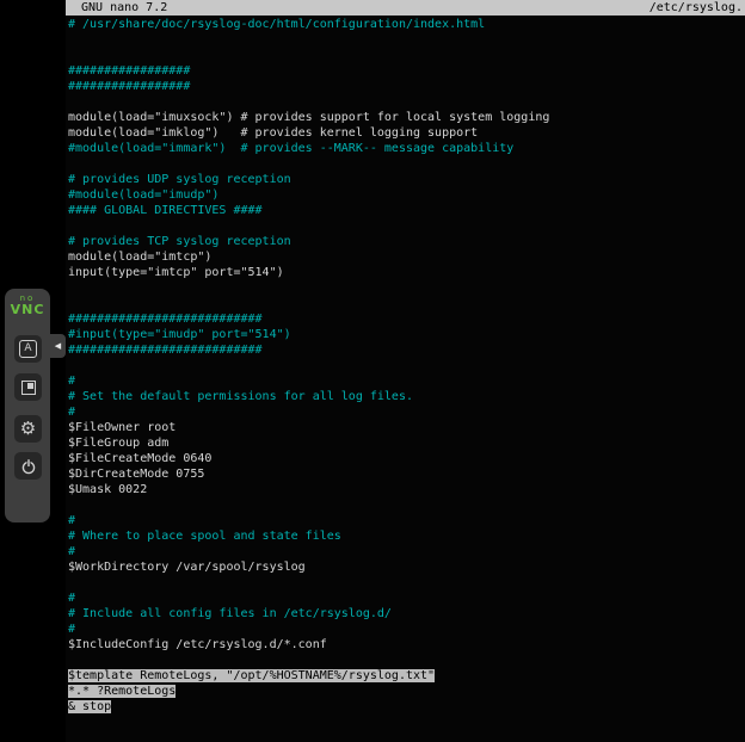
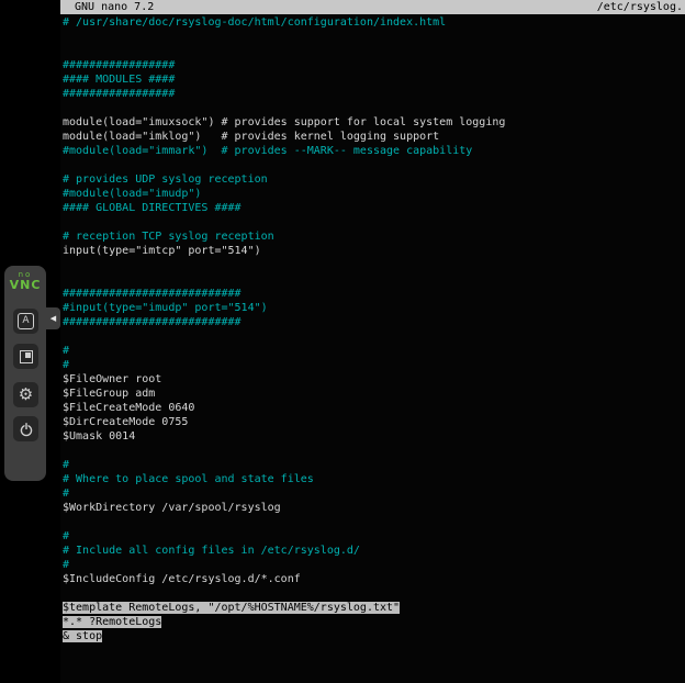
  no
  VNC
  A
  ⚙
  ◀
  GNU nano 7.2
  /etc/rsyslog.
  # /usr/share/doc/rsyslog-doc/html/configuration/index.html
  #################
+ #### MODULES ####
  #################
  module(load="imuxsock") # provides support for local system logging
  module(load="imklog") # provides kernel logging support
  #module(load="immark") # provides --MARK-- message capability
  # provides UDP syslog reception
  #module(load="imudp")
  #### GLOBAL DIRECTIVES ####
- # provides TCP syslog reception
+ # reception TCP syslog reception
- module(load="imtcp")
  input(type="imtcp" port="514")
  ###########################
  #input(type="imudp" port="514")
  ###########################
  #
- # Set the default permissions for all log files.
  #
  $FileOwner root
  $FileGroup adm
  $FileCreateMode 0640
  $DirCreateMode 0755
- $Umask 0022
+ $Umask 0014
  #
  # Where to place spool and state files
  #
  $WorkDirectory /var/spool/rsyslog
  #
  # Include all config files in /etc/rsyslog.d/
  #
  $IncludeConfig /etc/rsyslog.d/*.conf
  $template RemoteLogs, "/opt/%HOSTNAME%/rsyslog.txt"
  *.* ?RemoteLogs
  & stop
